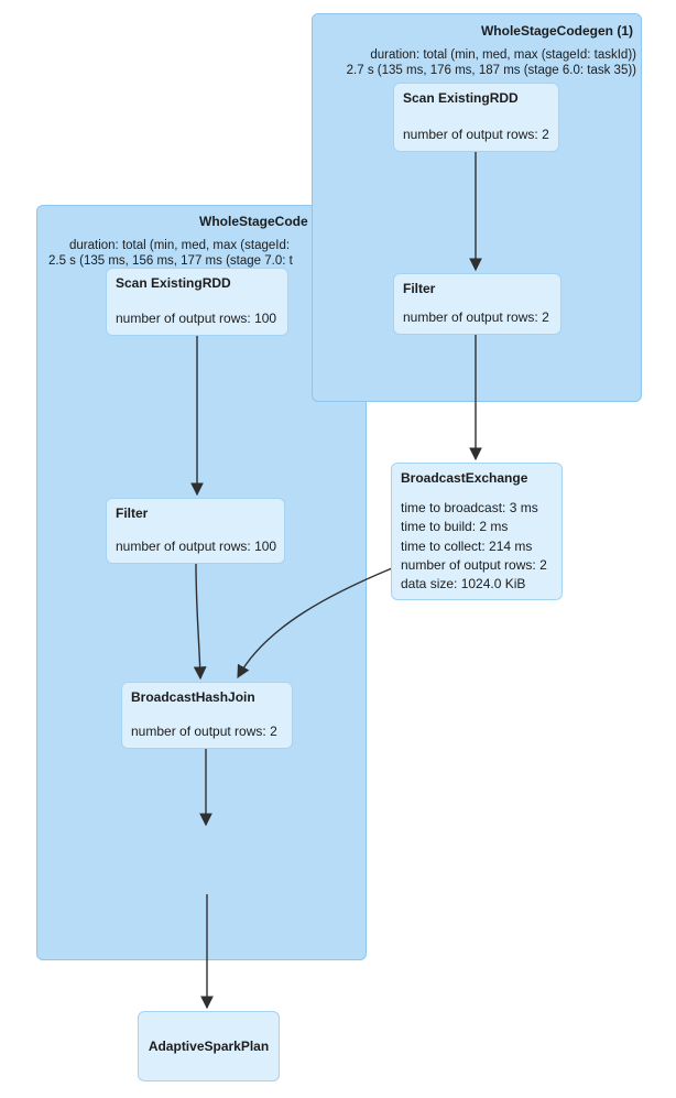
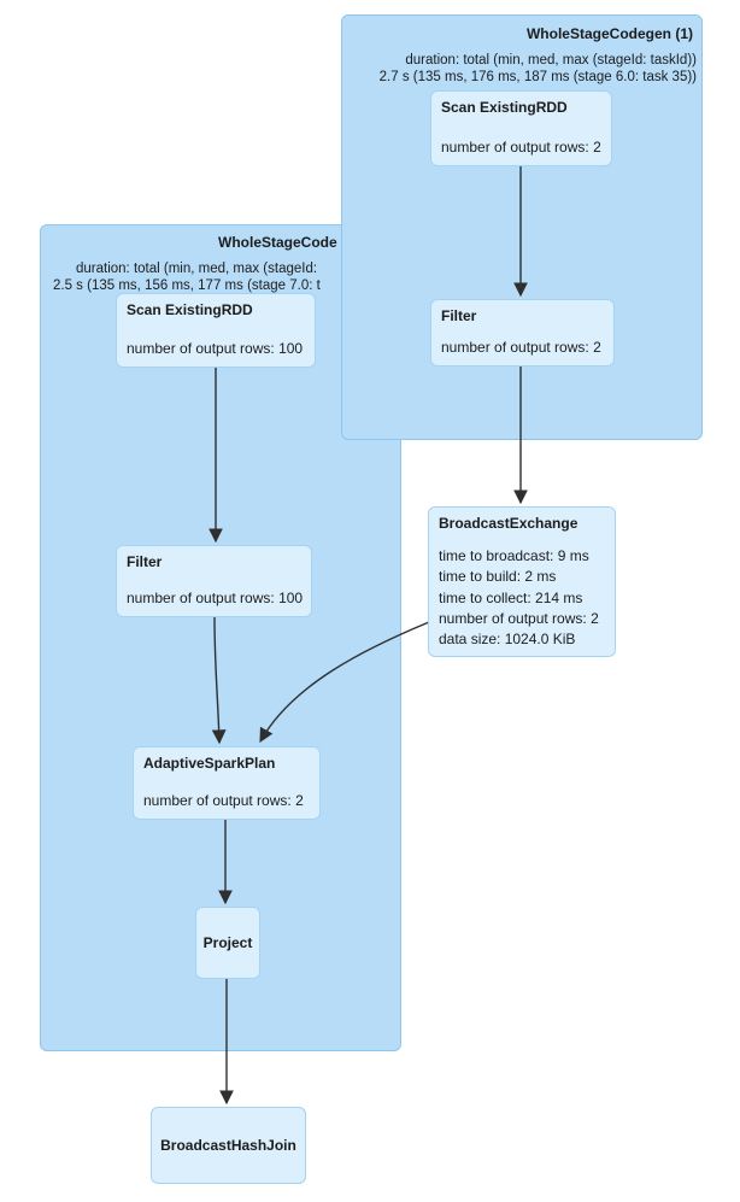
  WholeStageCode
  duration: total (min, med, max (stageId:
  2.5 s (135 ms, 156 ms, 177 ms (stage 7.0: t
  WholeStageCodegen (1)
  duration: total (min, med, max (stageId: taskId))
  2.7 s (135 ms, 176 ms, 187 ms (stage 6.0: task 35))
  Scan ExistingRDD
  number of output rows: 2
  Filter
  number of output rows: 2
  BroadcastExchange
- time to broadcast: 3 ms
+ time to broadcast: 9 ms
  time to build: 2 ms
  time to collect: 214 ms
  number of output rows: 2
  data size: 1024.0 KiB
  Scan ExistingRDD
  number of output rows: 100
  Filter
  number of output rows: 100
- BroadcastHashJoin
+ AdaptiveSparkPlan
  number of output rows: 2
+ Project
- AdaptiveSparkPlan
+ BroadcastHashJoin
